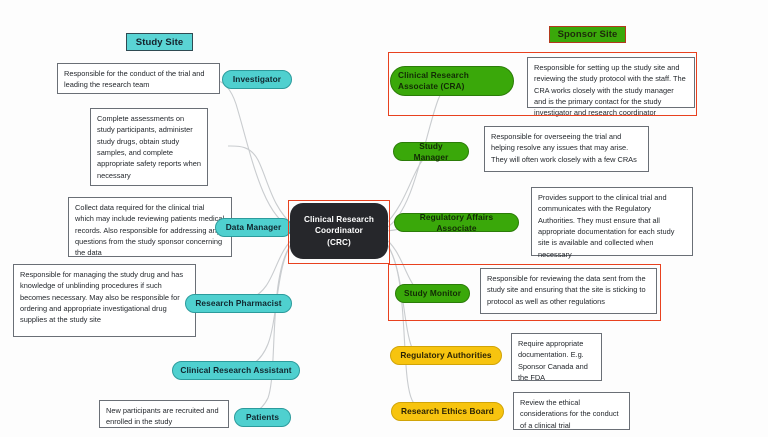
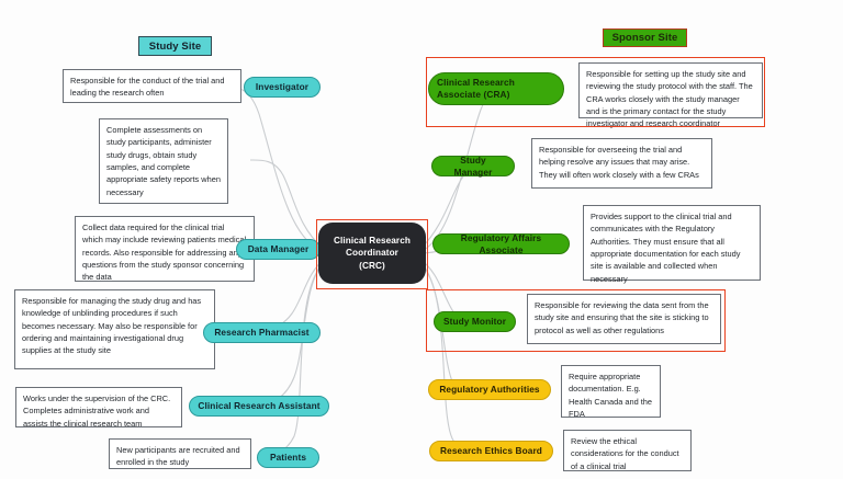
  Study Site
  Sponsor Site
  Clinical Research
  Coordinator
  (CRC)
- Responsible for the conduct of the trial and leading the research team
+ Responsible for the conduct of the trial and leading the research often
  Complete assessments on study participants, administer study drugs, obtain study samples, and complete appropriate safety reports when necessary
  Collect data required for the clinical trial which may include reviewing patients medic records. Also responsible for addressing a questions from the study sponsor concerning the data
- Responsible for managing the study drug and has knowledge of unblinding procedures if such becomes necessary. May also be responsible for ordering and appropriate investigational drug supplies at the study site
+ Responsible for managing the study drug and has knowledge of unblinding procedures if such becomes necessary. May also be responsible for ordering and maintaining investigational drug supplies at the study site
+ Works under the supervision of the CRC. Completes administrative work and assists the clinical research team
  New participants are recruited and enrolled in the study
  Investigator
  Data Manager
  Research Pharmacist
  Clinical Research Assistant
  Patients
  Clinical Research Associate (CRA)
  Study Manager
  Regulatory Affairs Associate
  Study Monitor
  Regulatory Authorities
  Research Ethics Board
  Responsible for setting up the study site and reviewing the study protocol with the staff. The CRA works closely with the study manager and is the primary contact for the study investigator and research coordinator
  Responsible for overseeing the trial and helping resolve any issues that may arise. They will often work closely with a few CRAs
  Provides support to the clinical trial and communicates with the Regulatory Authorities. They must ensure that all appropriate documentation for each study site is available and collected when necessary
  Responsible for reviewing the data sent from the study site and ensuring that the site is sticking to protocol as well as other regulations
- Require appropriate documentation. E.g. Sponsor Canada and the FDA
+ Require appropriate documentation. E.g. Health Canada and the FDA
  Review the ethical considerations for the conduct of a clinical trial
